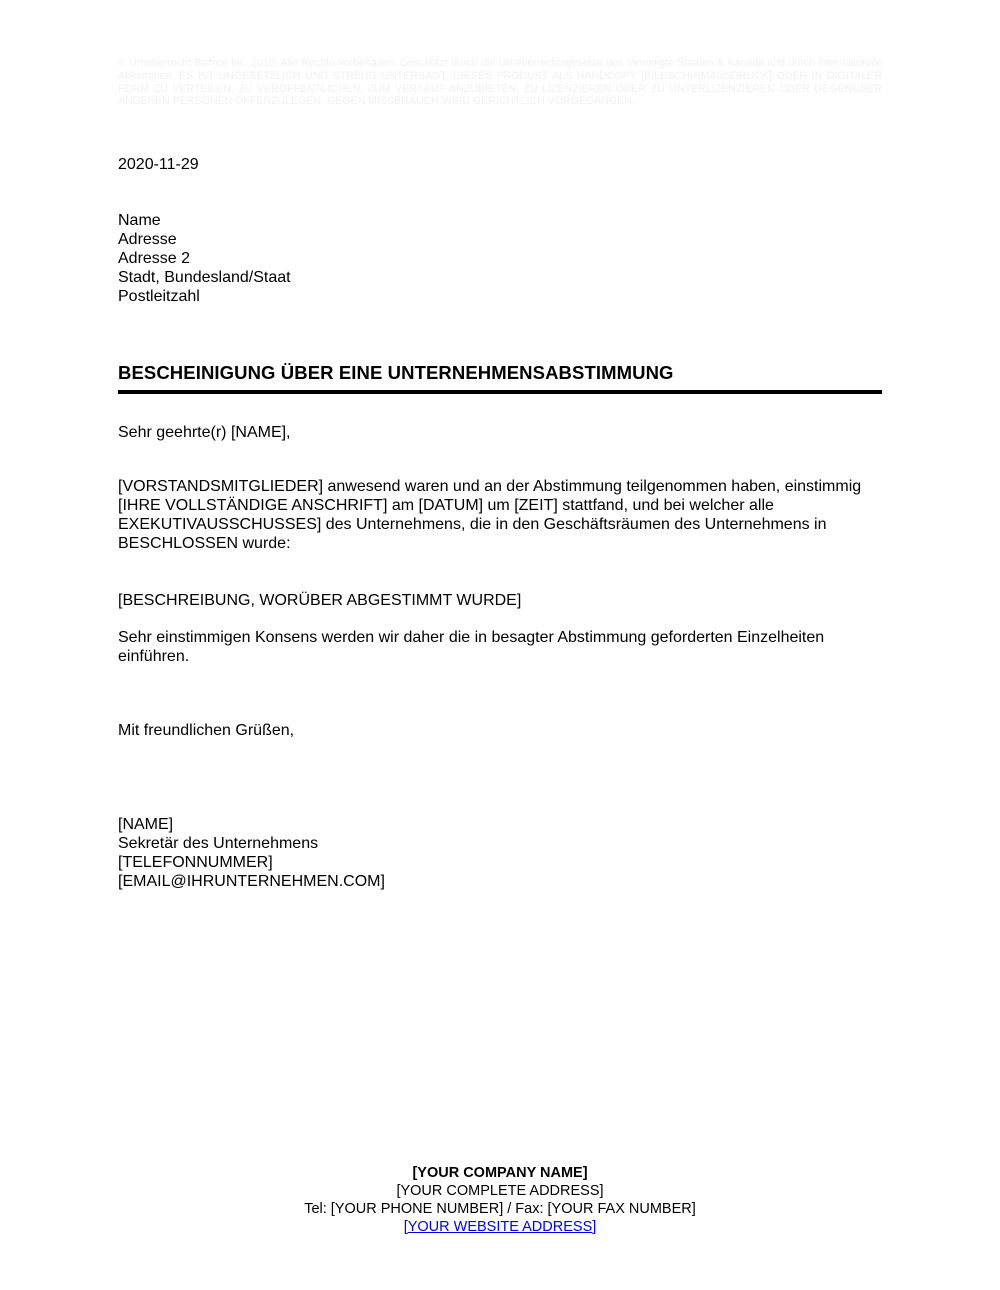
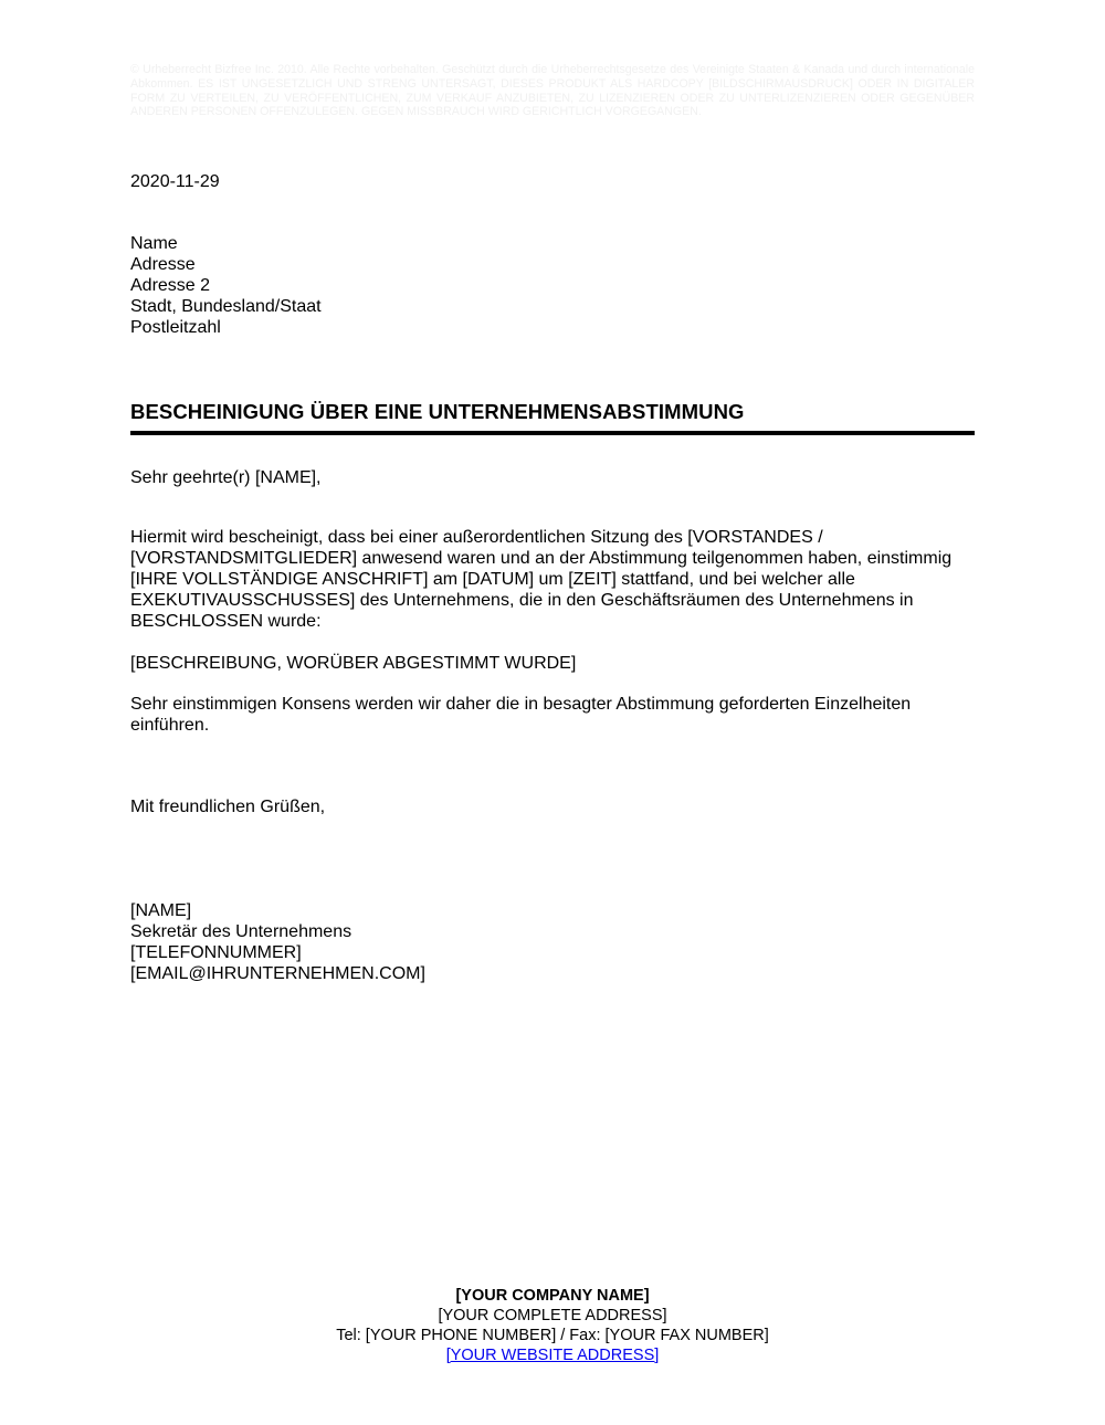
  2020-11-29
  Name
  Adresse
  Adresse 2
  Stadt, Bundesland/Staat
  Postleitzahl
  BESCHEINIGUNG ÜBER EINE UNTERNEHMENSABSTIMMUNG
  Sehr geehrte(r) [NAME],
+ Hiermit wird bescheinigt, dass bei einer außerordentlichen Sitzung des [VORSTANDES /
  [VORSTANDSMITGLIEDER] anwesend waren und an der Abstimmung teilgenommen haben, einstimmig
  [IHRE VOLLSTÄNDIGE ANSCHRIFT] am [DATUM] um [ZEIT] stattfand, und bei welcher alle
  EXEKUTIVAUSSCHUSSES] des Unternehmens, die in den Geschäftsräumen des Unternehmens in
  BESCHLOSSEN wurde:
  [BESCHREIBUNG, WORÜBER ABGESTIMMT WURDE]
  Sehr einstimmigen Konsens werden wir daher die in besagter Abstimmung geforderten Einzelheiten
  einführen.
  Mit freundlichen Grüßen,
  [NAME]
  Sekretär des Unternehmens
  [TELEFONNUMMER]
  [EMAIL@IHRUNTERNEHMEN.COM]
  [YOUR COMPANY NAME]
  [YOUR COMPLETE ADDRESS]
  Tel: [YOUR PHONE NUMBER] / Fax: [YOUR FAX NUMBER]
  [YOUR WEBSITE ADDRESS]
